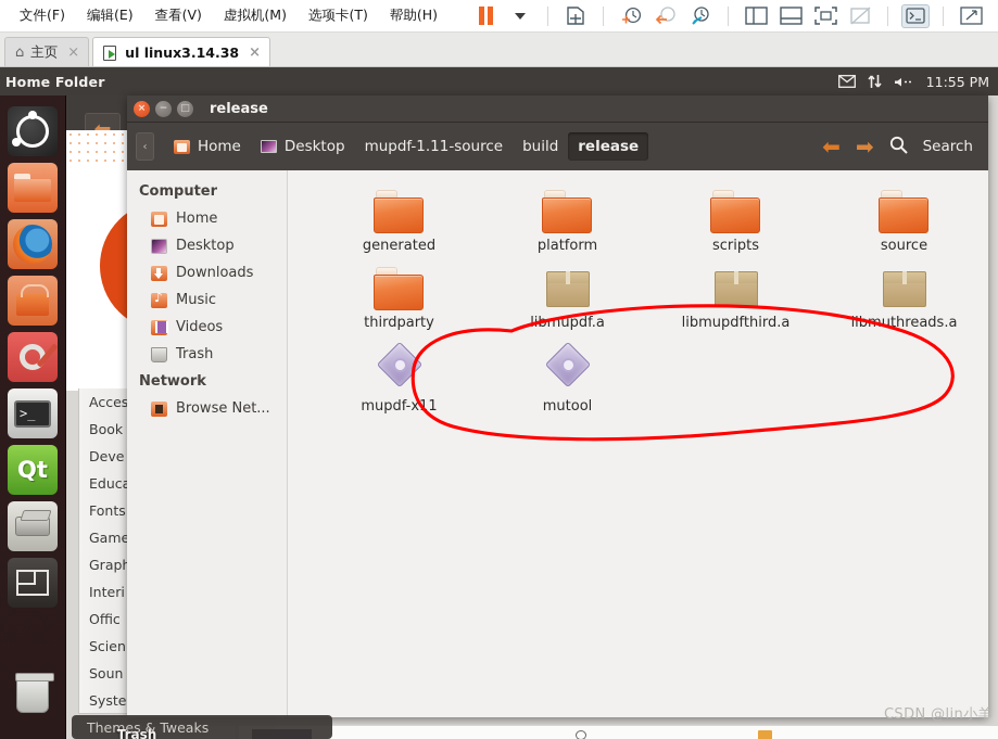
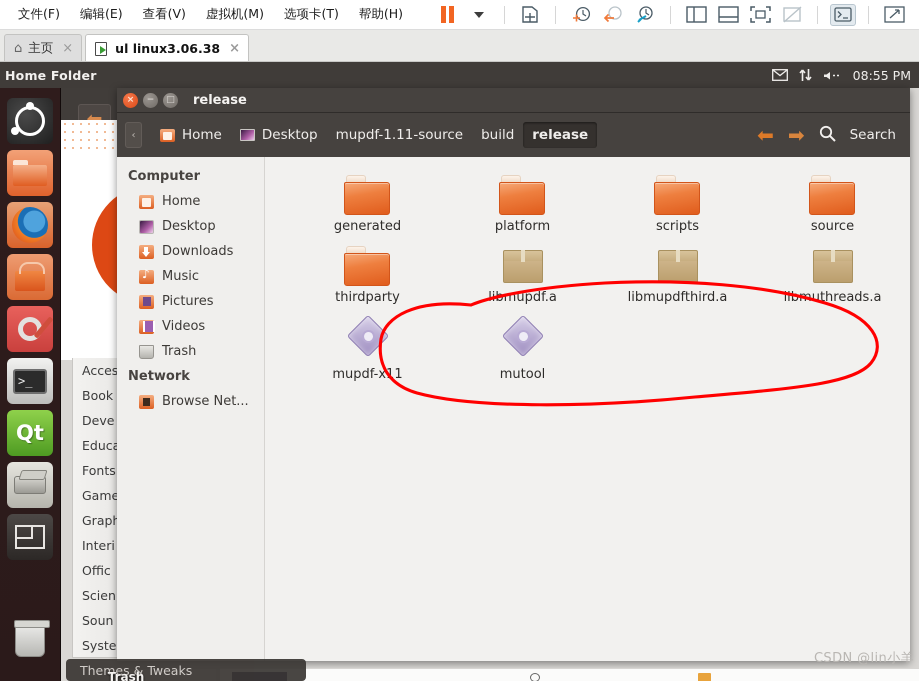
  文件(F)
  编辑(E)
  查看(V)
  虚拟机(M)
  选项卡(T)
  帮助(H)
  ⌂
  主页
  ×
- ul linux3.14.38
+ ul linux3.06.38
  ×
  Home Folder
- 11:55 PM
+ 08:55 PM
  ⬅
  Acces
  Book
  Deve
  Educ
  Fonts
  Game
  Grap
  Interi
  Offic
  Scien
  Soun
  Syste
  >_
  Qt
  ×
  −
  □
  release
  ‹
  Home
  Desktop
  mupdf-1.11-source
  build
  release
  ⬅
  ➡
  Search
  Computer
  Home
  Desktop
  Downloads
  Music
+ Pictures
  Videos
  Trash
  Network
  Browse Net...
  generated
  platform
  scripts
  source
  thirdparty
  mupdf.a
  libmupdfthird.a
  libuthreads.a
  mupdf-x11
  mutool
  Themes & Tweaks
  Trash
  CSDN @lin小羊
